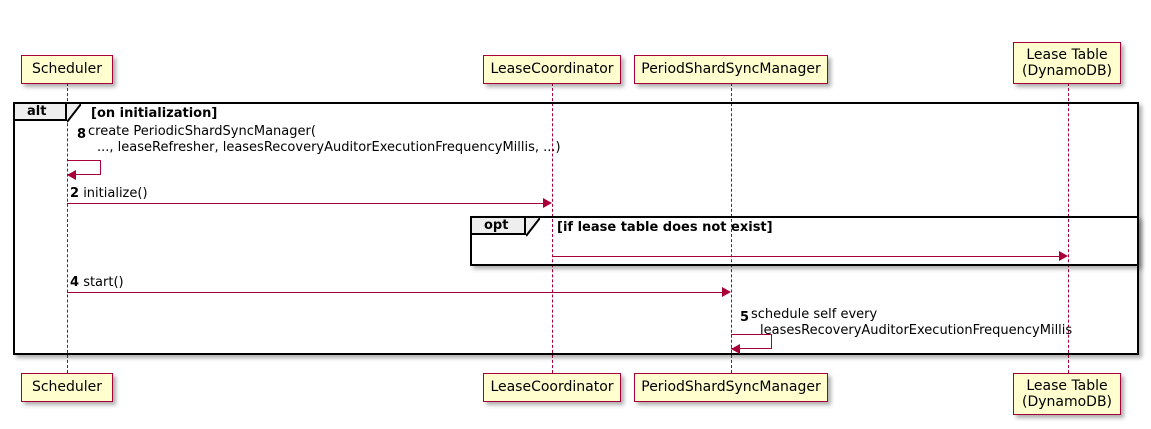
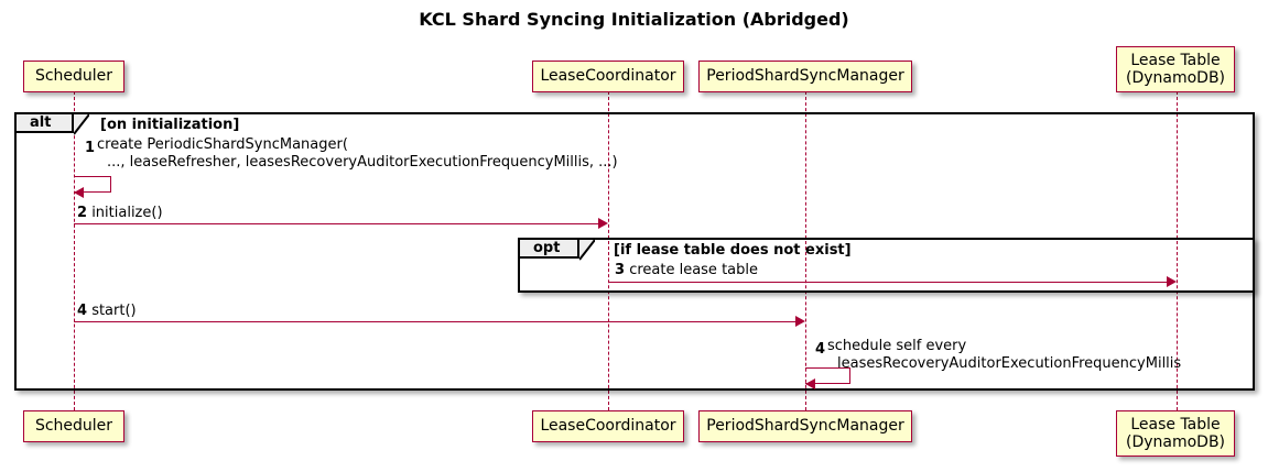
+ KCL Shard Syncing Initialization (Abridged)
  Scheduler
  LeaseCoordinator
  PeriodShardSyncManager
  Lease Table
  (DynamoDB)
  alt
  [on initialization]
- 8
+ 1
  create PeriodicShardSyncManager(
  ..., leaseRefresher, leasesRecoveryAuditorExecutionFrequencyMillis, ...)
  2 initialize()
  opt
  [if lease table does not exist]
+ 3 create lease table
  4 start()
- 5
+ 4
  schedule self every
  leasesRecoveryAuditorExecutionFrequencyMillis
  Scheduler
  LeaseCoordinator
  PeriodShardSyncManager
  Lease Table
  (DynamoDB)
